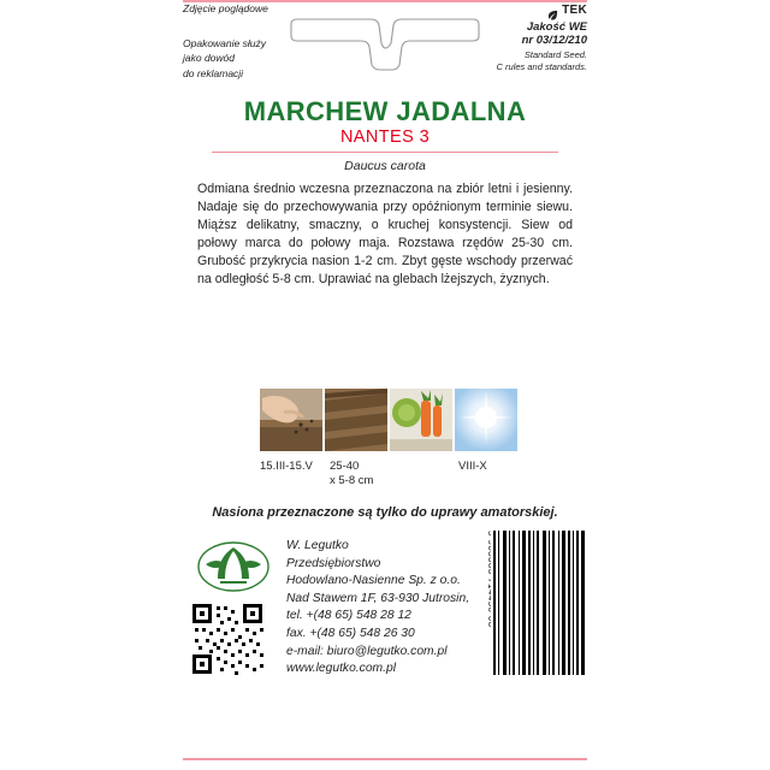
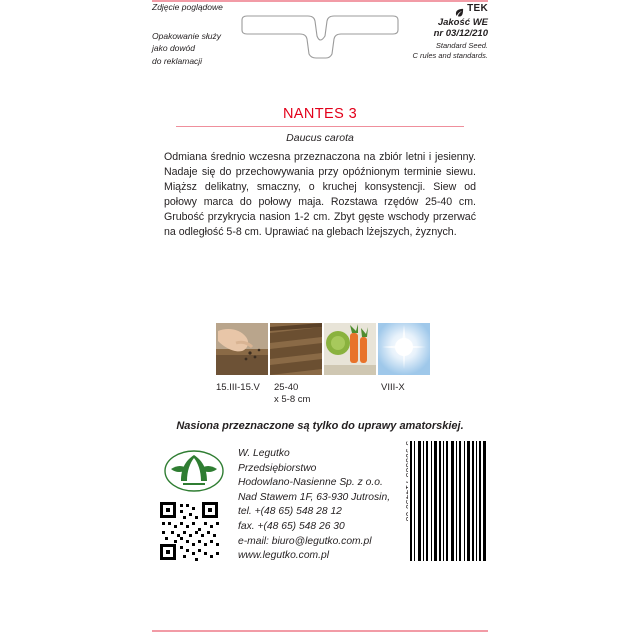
  Zdjęcie poglądowe
  Opakowanie służy
  jako dowód
  do reklamacji
  TEK
  Jakość WE
  nr 03/12/210
  Standard Seed.
  C rules and standards.
- MARCHEW JADALNA
  NANTES 3
  Daucus carota
- Odmiana średnio wczesna przeznaczona na zbiór letni i jesienny. Nadaje się do przechowywania przy opóźnionym terminie siewu. Miąższ delikatny, smaczny, o kruchej konsystencji. Siew od połowy marca do połowy maja. Rozstawa rzędów 25-30 cm. Grubość przykrycia nasion 1-2 cm. Zbyt gęste wschody przerwać na odległość 5-8 cm. Uprawiać na glebach lżejszych, żyznych.
+ Odmiana średnio wczesna przeznaczona na zbiór letni i jesienny. Nadaje się do przechowywania przy opóźnionym terminie siewu. Miąższ delikatny, smaczny, o kruchej konsystencji. Siew od połowy marca do połowy maja. Rozstawa rzędów 25-40 cm. Grubość przykrycia nasion 1-2 cm. Zbyt gęste wschody przerwać na odległość 5-8 cm. Uprawiać na glebach lżejszych, żyznych.
  15.III-15.V
  25-40
  x 5-8 cm
  VIII-X
  Nasiona przeznaczone są tylko do uprawy amatorskiej.
  W. Legutko
  Przedsiębiorstwo
  Hodowlano-Nasienne Sp. z o.o.
  Nad Stawem 1F, 63-930 Jutrosin,
  tel. +(48 65) 548 28 12
  fax. +(48 65) 548 26 30
  e-mail: biuro@legutko.com.pl
  www.legutko.com.pl
